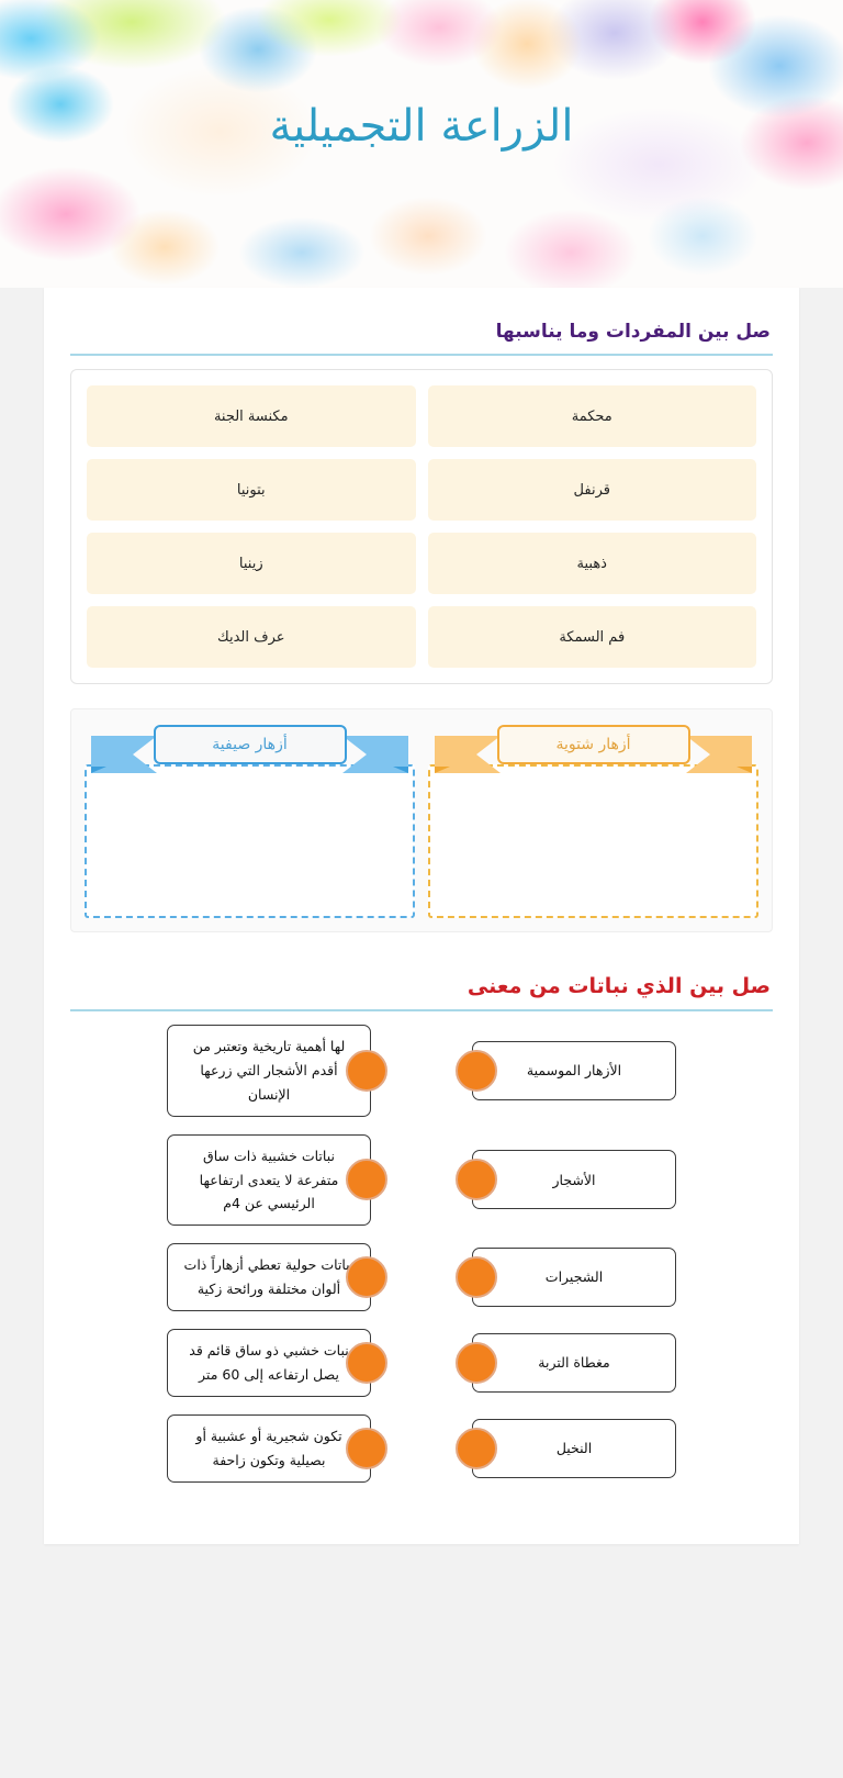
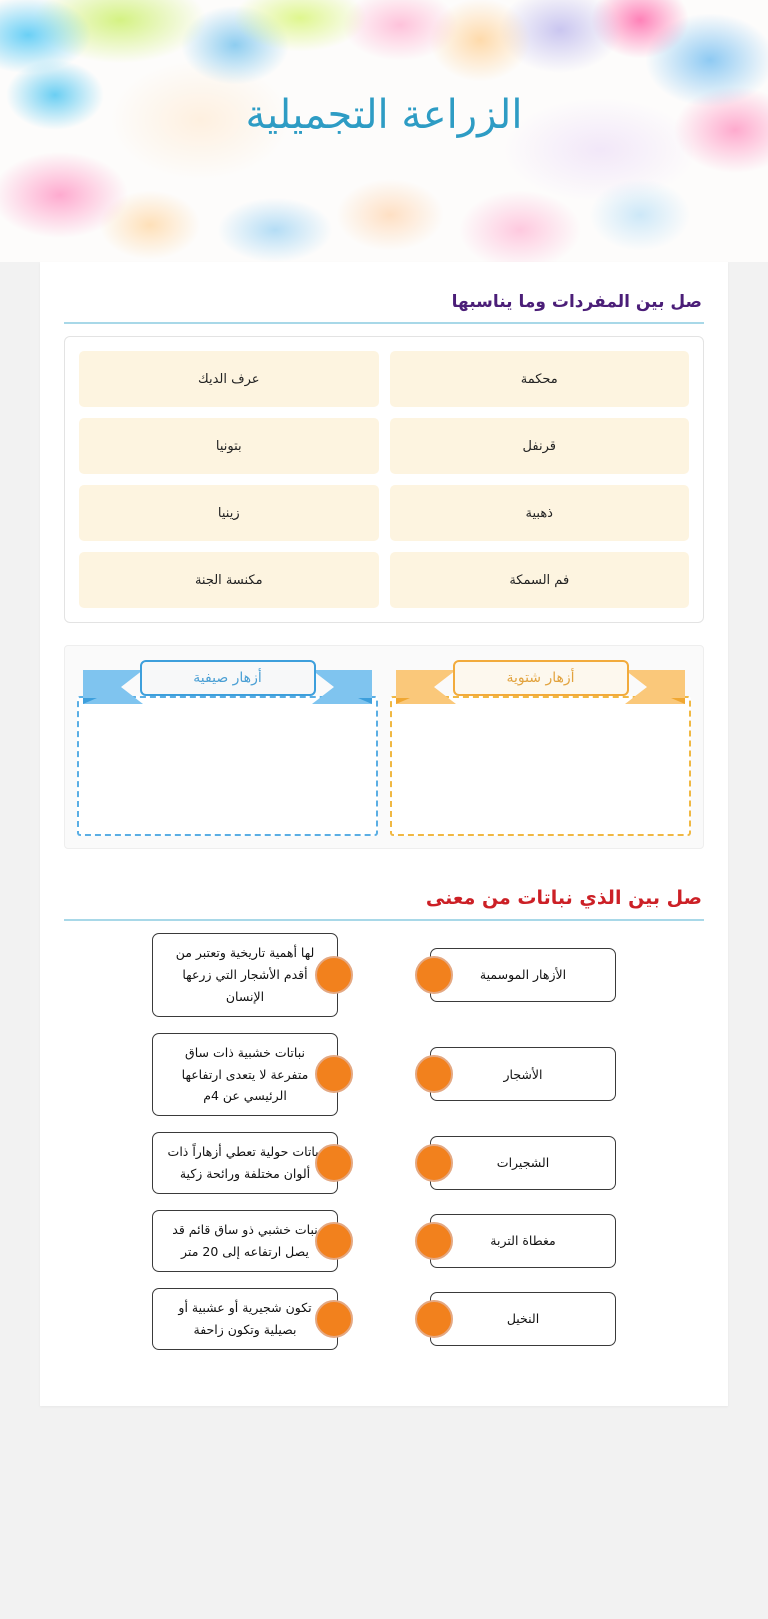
  الزراعة التجميلية
  صل بين المفردات وما يناسبها
  محكمة
- مكنسة الجنة
+ عرف الديك
  قرنفل
  بتونيا
  ذهبية
  زينيا
  فم السمكة
- عرف الديك
+ مكنسة الجنة
  أزهار شتوية
  أزهار صيفية
  صل بين الذي نباتات من معنى
  الأزهار الموسمية
  لها أهمية تاريخية وتعتبر من أقدم الأشجار التي زرعها الإنسان
  الأشجار
  نباتات خشبية ذات ساق متفرعة لا يتعدى ارتفاعها الرئيسي عن 4م
  الشجيرات
  باتات حولية تعطي أزهاراً ذات ألوان مختلفة ورائحة زكية
  مغطاة التربة
- نبات خشبي ذو ساق قائم قد يصل ارتفاعه إلى 60 متر
+ نبات خشبي ذو ساق قائم قد يصل ارتفاعه إلى 20 متر
  النخيل
  تكون شجيرية أو عشبية أو بصيلية وتكون زاحفة
